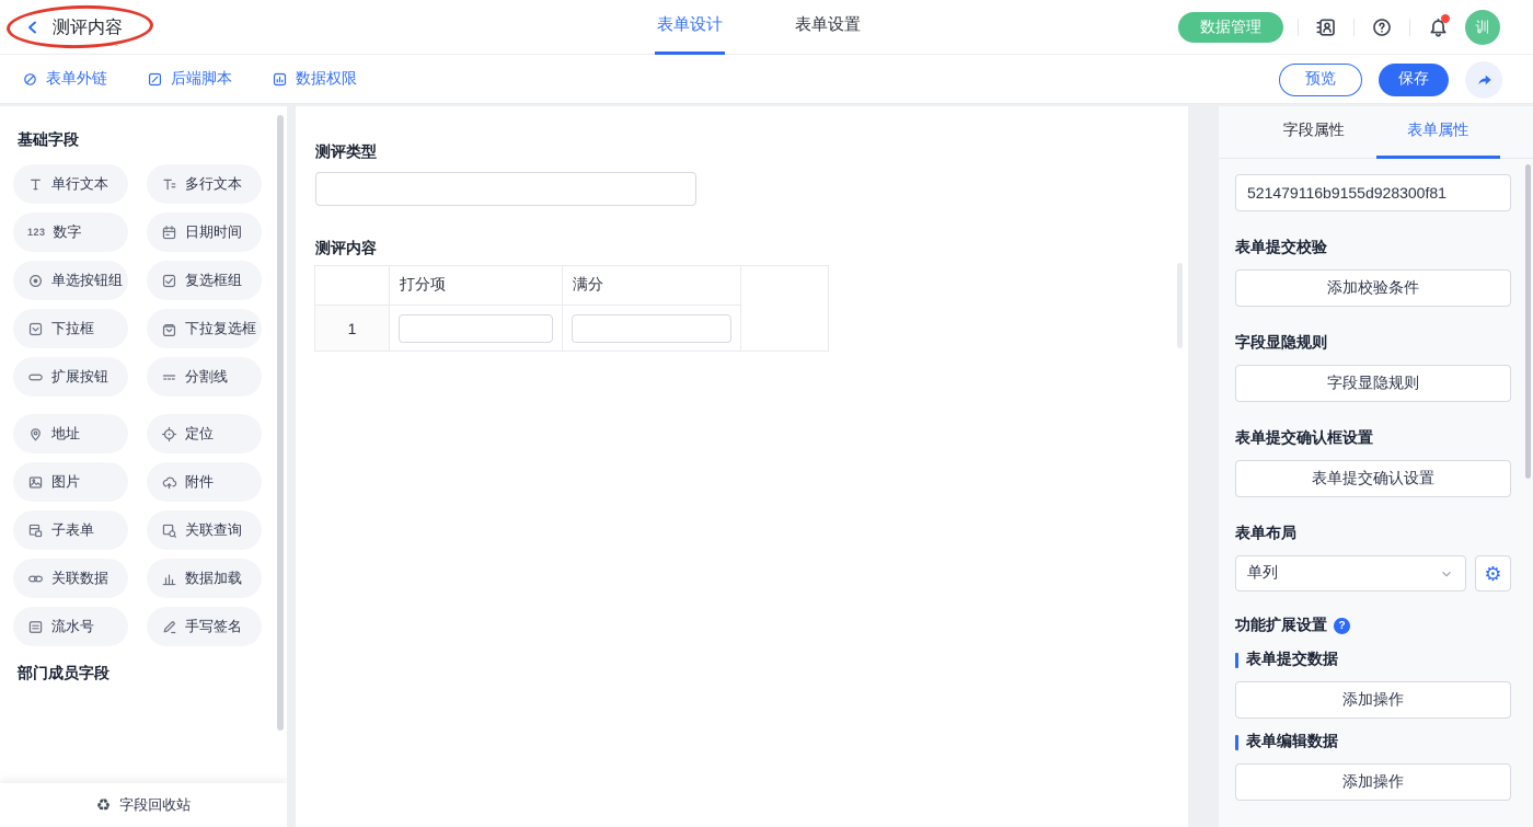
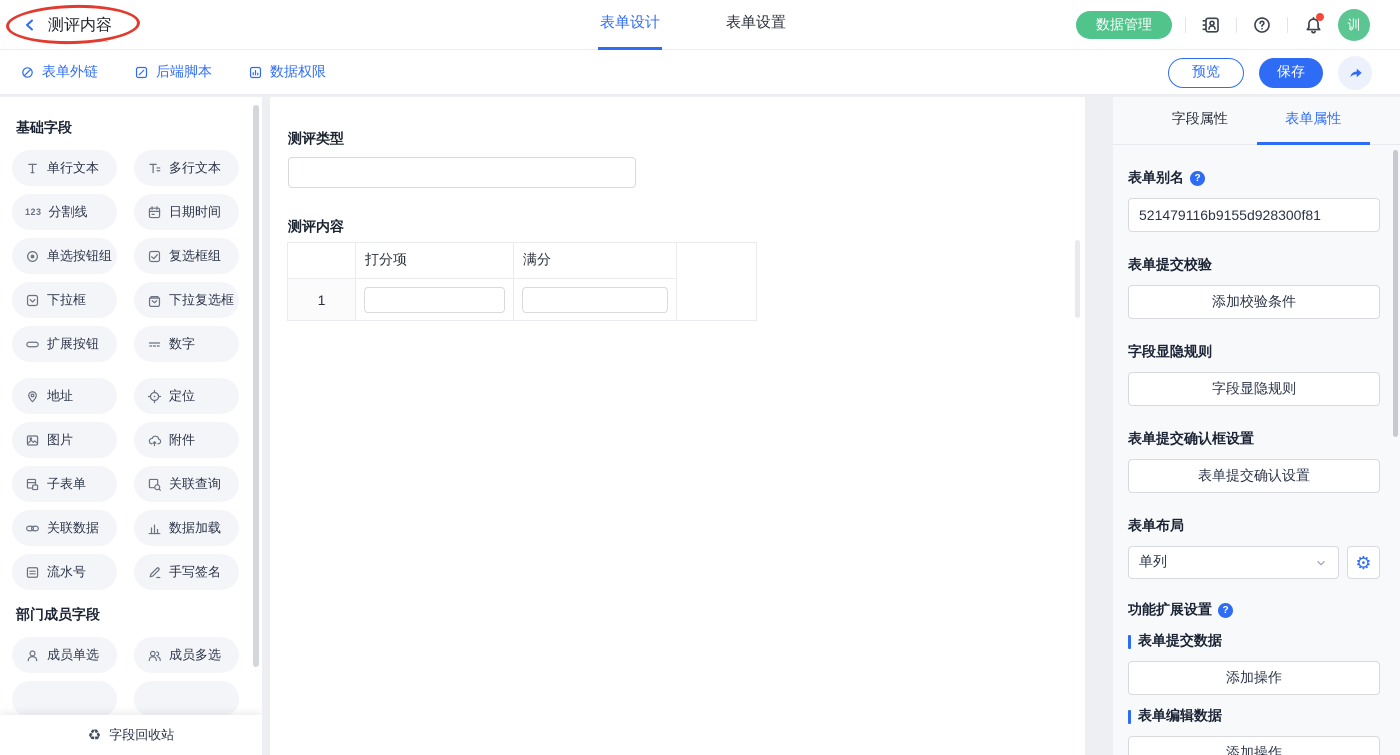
  测评内容
  表单设计
  表单设置
  数据管理
  训
  表单外链
  后端脚本
  数据权限
  预览
  保存
  基础字段
  单行文本
  多行文本
  123
- 数字
+ 分割线
  日期时间
  单选按钮组
  复选框组
  下拉框
  下拉复选框
  扩展按钮
- 分割线
+ 数字
  地址
  定位
  图片
  附件
  子表单
  关联查询
  关联数据
  数据加载
  流水号
  手写签名
  部门成员字段
+ 成员单选
+ 成员多选
  ♻
  字段回收站
  测评类型
  测评内容
  	打分项	满分
  1
  字段属性
  表单属性
+ 表单别名
  521479116b9155d928300f81
  表单提交校验
  添加校验条件
  字段显隐规则
  字段显隐规则
  表单提交确认框设置
  表单提交确认设置
  表单布局
  单列
  ⚙
  功能扩展设置
  表单提交数据
  添加操作
  表单编辑数据
  添加操作
